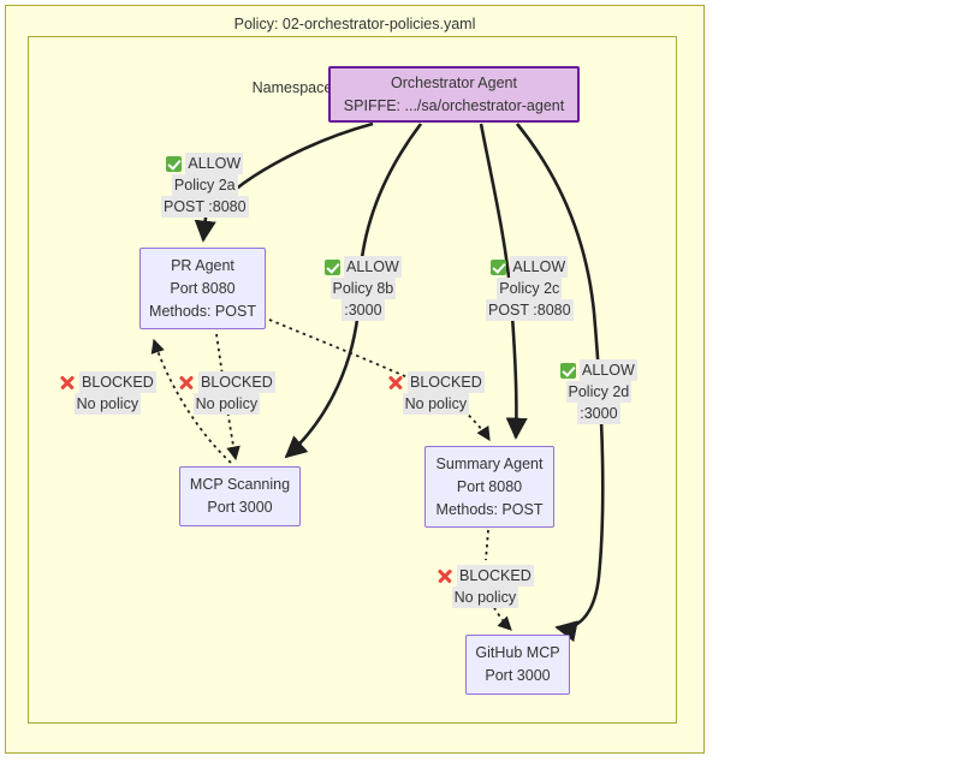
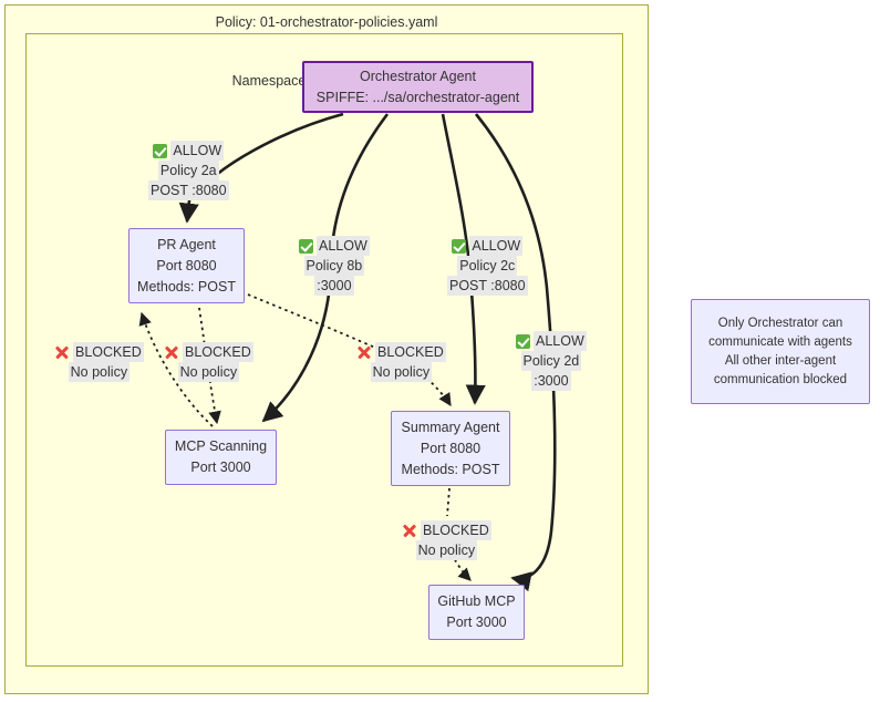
- Policy: 02-orchestrator-policies.yaml
+ Policy: 01-orchestrator-policies.yaml
  Orchestrator Agent
  SPIFFE: .../sa/orchestrator-agent
  PR Agent
  Port 8080
  Methods: POST
  MCP Scanning
  Port 3000
  Summary Agent
  Port 8080
  Methods: POST
  GitHub MCP
  Port 3000
+ Only Orchestrator can
+ communicate with agents
+ All other inter-agent
+ communication blocked
  ALLOW
  Policy 2a
  POST :8080
  ALLOW
  Policy 8b
  :3000
  ALLOW
  Policy 2c
  POST :8080
  ALLOW
  Policy 2d
  :3000
  BLOCKED
  No policy
  BLOCKED
  No policy
  BLOCKED
  No policy
  BLOCKED
  No policy
